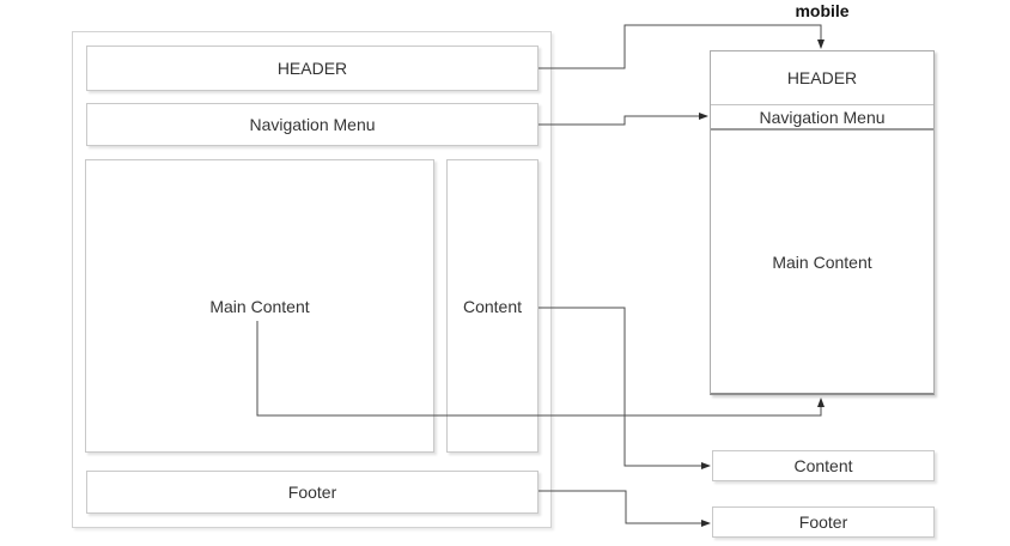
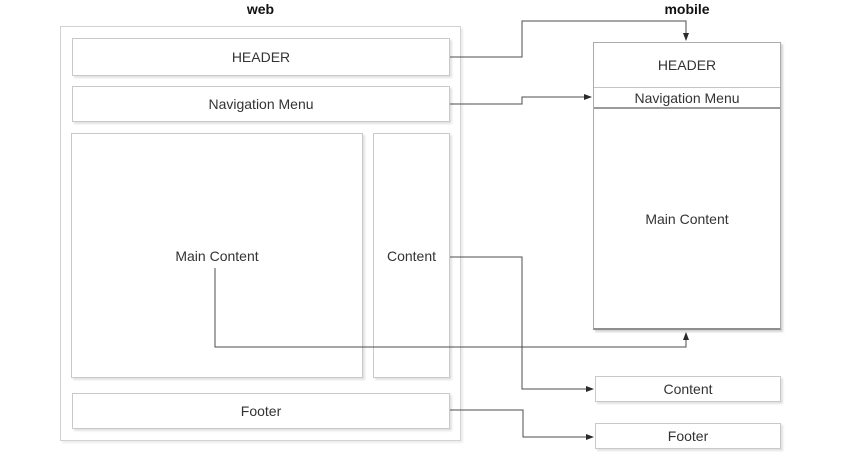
+ web
  mobile
  HEADER
  Navigation Menu
  Main Content
  Content
  Footer
  HEADER
  Navigation Menu
  Main Content
  Content
  Footer
